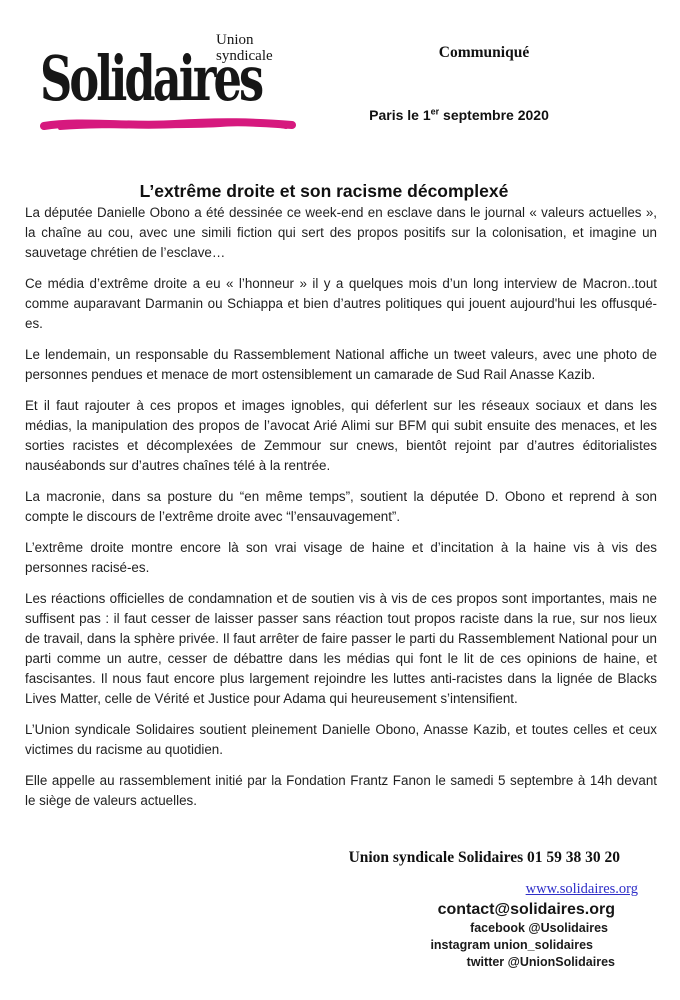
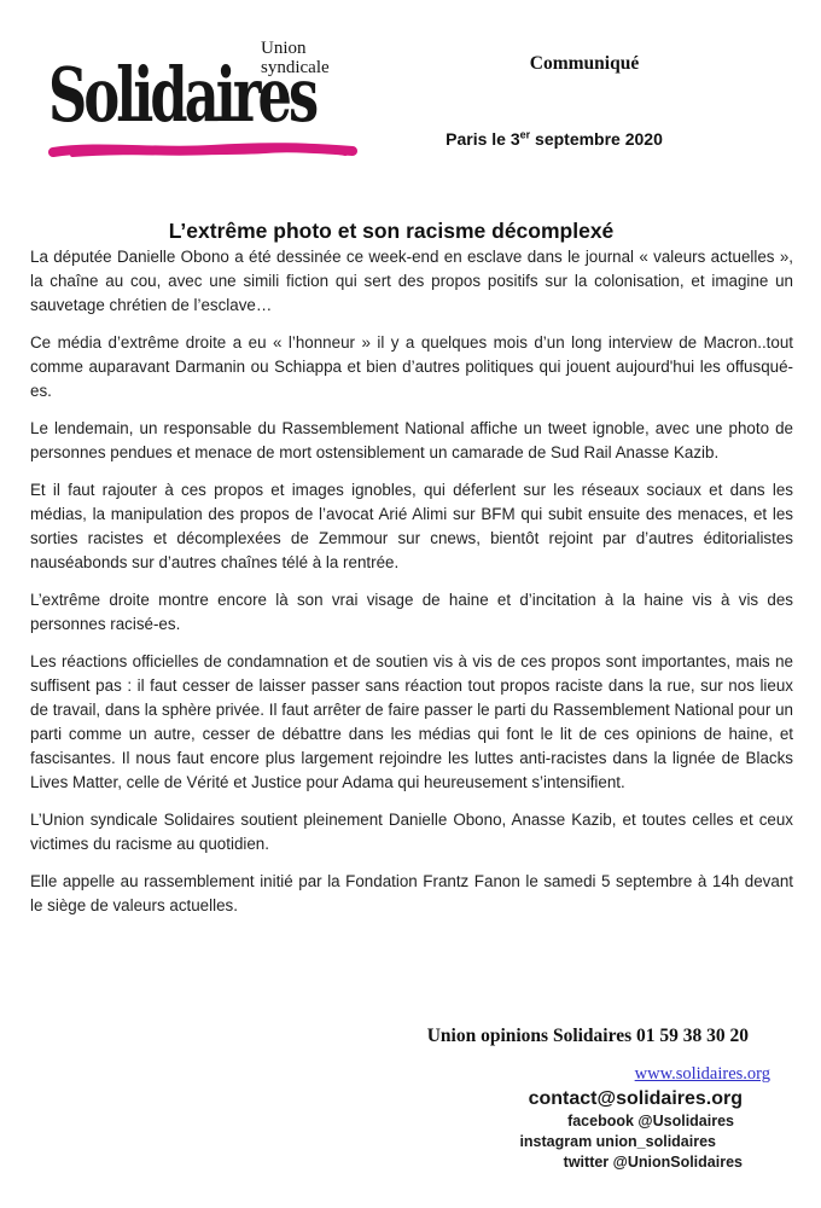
  Union
  syndicale
  Solidaires
  Communiqué
- Paris le 1er septembre 2020
+ Paris le 3er septembre 2020
- L’extrême droite et son racisme décomplexé
+ L’extrême photo et son racisme décomplexé
  La députée Danielle Obono a été dessinée ce week-end en esclave dans le journal « valeurs actuelles », la chaîne au cou, avec une simili fiction qui sert des propos positifs sur la colonisation, et imagine un sauvetage chrétien de l’esclave…
  Ce média d’extrême droite a eu « l’honneur » il y a quelques mois d’un long interview de Macron..tout comme auparavant Darmanin ou Schiappa et bien d’autres politiques qui jouent aujourd'hui les offusqué-es.
- Le lendemain, un responsable du Rassemblement National affiche un tweet valeurs, avec une photo de personnes pendues et menace de mort ostensiblement un camarade de Sud Rail Anasse Kazib.
+ Le lendemain, un responsable du Rassemblement National affiche un tweet ignoble, avec une photo de personnes pendues et menace de mort ostensiblement un camarade de Sud Rail Anasse Kazib.
  Et il faut rajouter à ces propos et images ignobles, qui déferlent sur les réseaux sociaux et dans les médias, la manipulation des propos de l’avocat Arié Alimi sur BFM qui subit ensuite des menaces, et les sorties racistes et décomplexées de Zemmour sur cnews, bientôt rejoint par d’autres éditorialistes nauséabonds sur d’autres chaînes télé à la rentrée.
- La macronie, dans sa posture du “en même temps”, soutient la députée D. Obono et reprend à son compte le discours de l’extrême droite avec “l’ensauvagement”.
  L’extrême droite montre encore là son vrai visage de haine et d’incitation à la haine vis à vis des personnes racisé-es.
  Les réactions officielles de condamnation et de soutien vis à vis de ces propos sont importantes, mais ne suffisent pas : il faut cesser de laisser passer sans réaction tout propos raciste dans la rue, sur nos lieux de travail, dans la sphère privée. Il faut arrêter de faire passer le parti du Rassemblement National pour un parti comme un autre, cesser de débattre dans les médias qui font le lit de ces opinions de haine, et fascisantes. Il nous faut encore plus largement rejoindre les luttes anti-racistes dans la lignée de Blacks Lives Matter, celle de Vérité et Justice pour Adama qui heureusement s’intensifient.
  L’Union syndicale Solidaires soutient pleinement Danielle Obono, Anasse Kazib, et toutes celles et ceux victimes du racisme au quotidien.
  Elle appelle au rassemblement initié par la Fondation Frantz Fanon le samedi 5 septembre à 14h devant le siège de valeurs actuelles.
- Union syndicale Solidaires 01 59 38 30 20
+ Union opinions Solidaires 01 59 38 30 20
  www.solidaires.org
  contact@solidaires.org
  facebook @Usolidaires
  instagram union_solidaires
  twitter @UnionSolidaires
